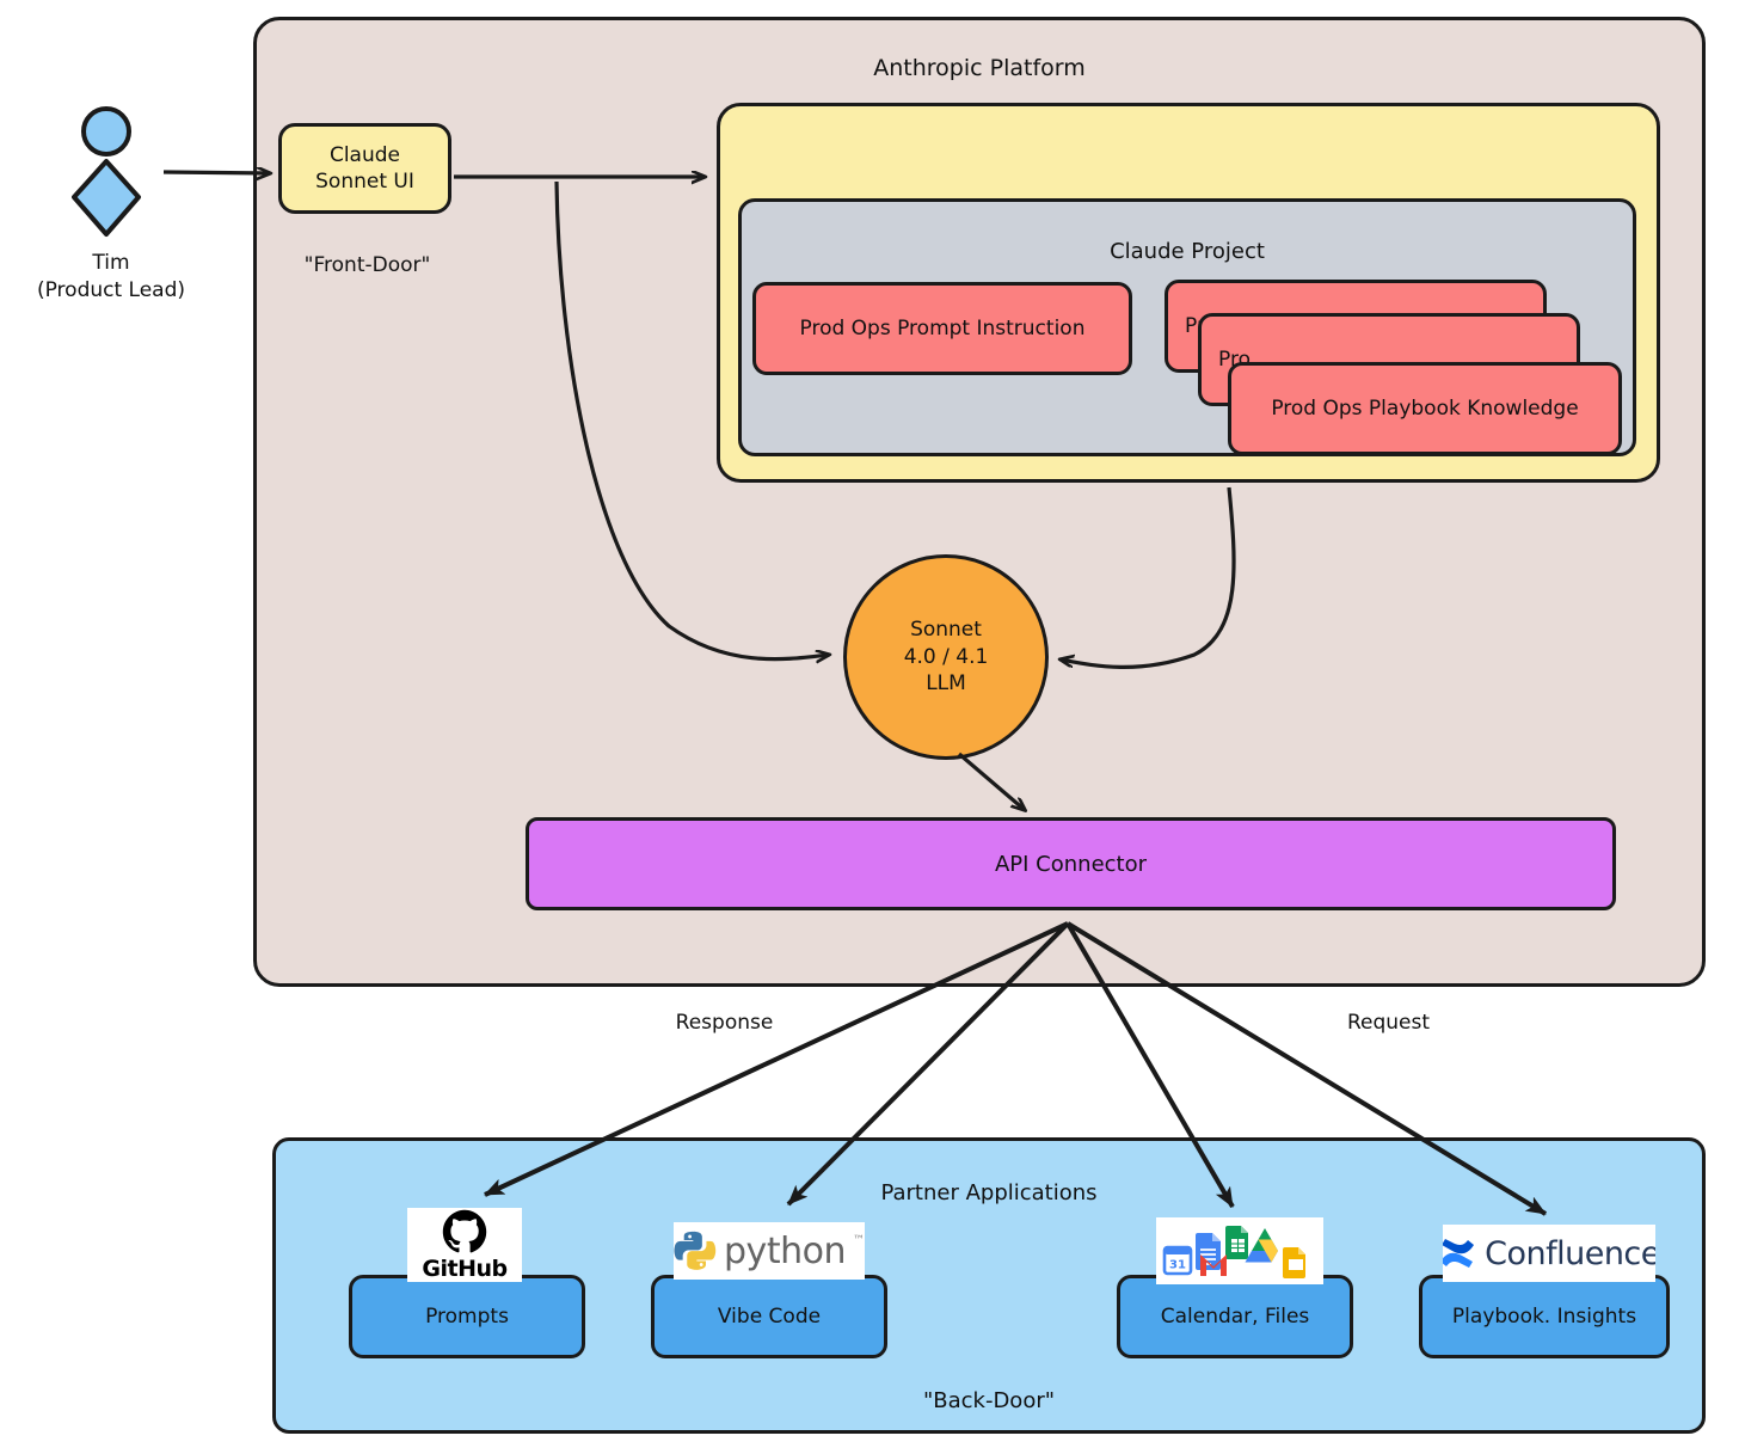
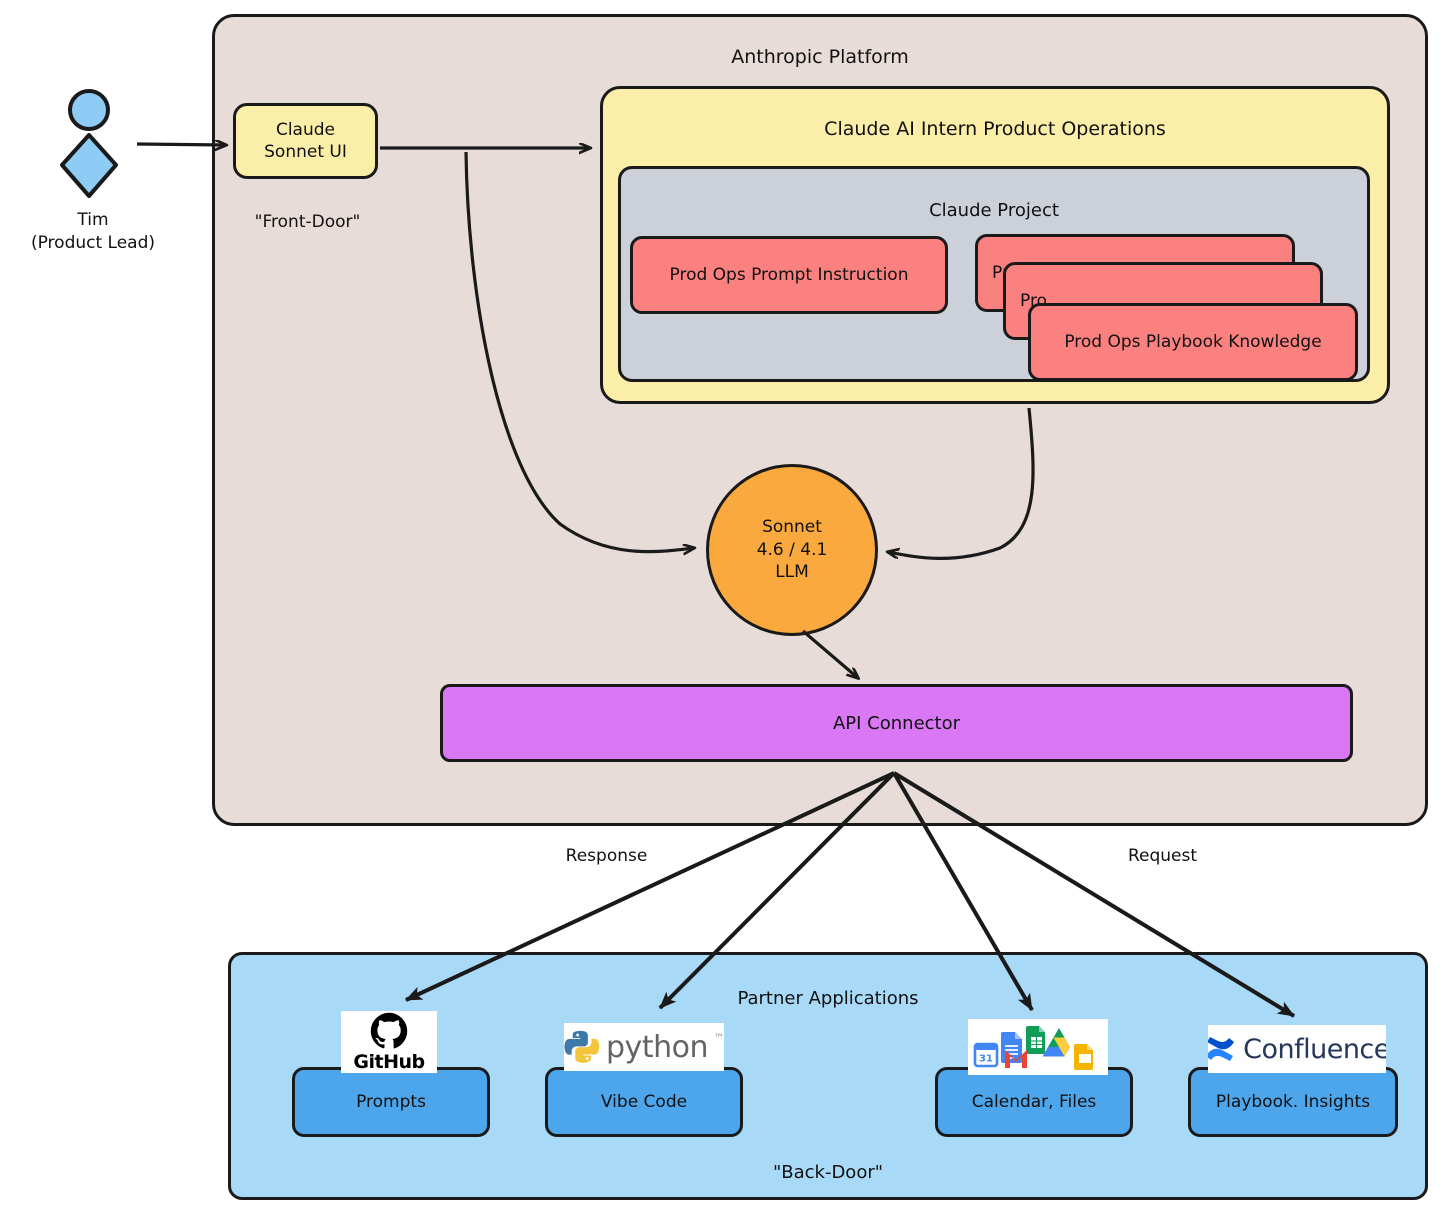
  Anthropic Platform
  Partner Applications
  "Back-Door"
  Tim
  (Product Lead)
  Claude
  Sonnet UI
  "Front-Door"
+ Claude AI Intern Product Operations
  Claude Project
  Prod Ops Prompt Instruction
  Pro
  Prod Ops Playbook Knowledge
  Sonnet
- 4.0 / 4.1
+ 4.6 / 4.1
  LLM
  API Connector
  Response
  Request
  Prompts
  Vibe Code
  Calendar, Files
  Playbook. Insights
  GitHub
  python
  ™
  31
  Confluence
